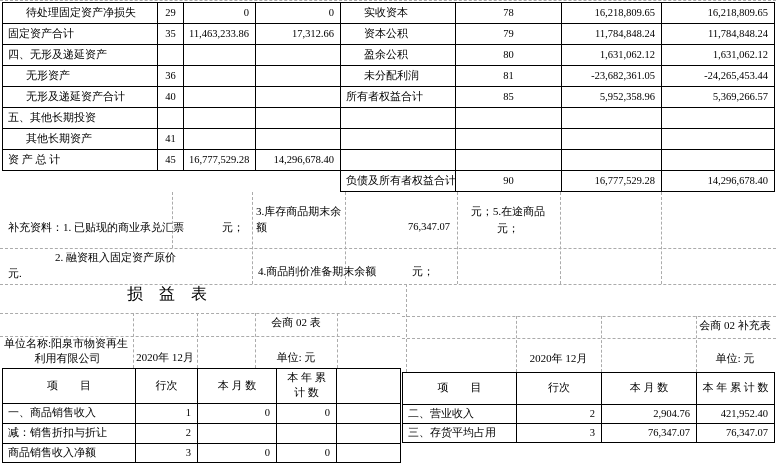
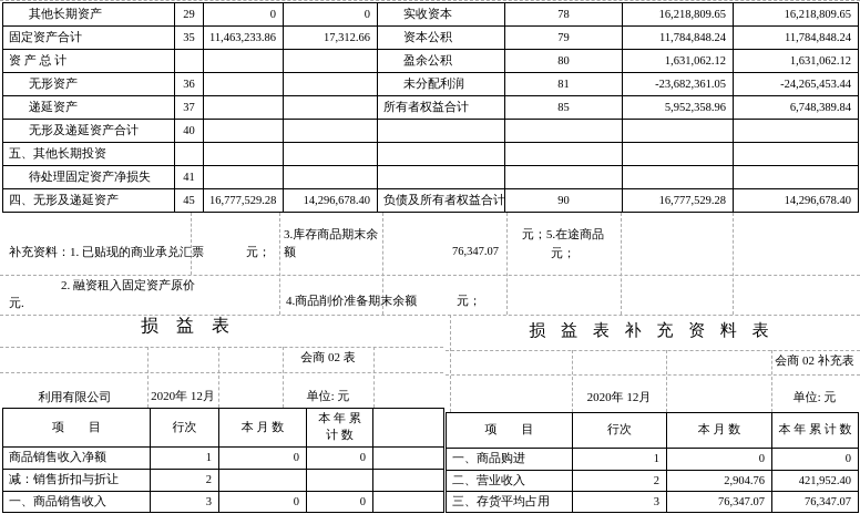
- 待处理固定资产净损失	29	0	0
+ 其他长期资产	29	0	0
  固定资产合计	35	11,463,233.86	17,312.66
- 四、无形及递延资产
+ 资 产 总 计
  无形资产	36
+ 递延资产	37
  无形及递延资产合计	40
  五、其他长期投资
- 其他长期资产	41
+ 待处理固定资产净损失	41
- 资 产 总 计	45	16,777,529.28	14,296,678.40
+ 四、无形及递延资产	45	16,777,529.28	14,296,678.40
  实收资本	78	16,218,809.65	16,218,809.65
  资本公积	79	11,784,848.24	11,784,848.24
  盈余公积	80	1,631,062.12	1,631,062.12
  未分配利润	81	-23,682,361.05	-24,265,453.44
- 所有者权益合计	85	5,952,358.96	5,369,266.57
+ 所有者权益合计	85	5,952,358.96	6,748,389.84
  负债及所有者权益合计	90	16,777,529.28	14,296,678.40
  补充资料：1. 已贴现的商业承兑汇票
  元；
  3.库存商品期末余额
  76,347.07
  元；5.在途商品
  元；
  2. 融资租入固定资产原价
  元.
  4.商品削价准备期末余额
  元；
  损 益 表
  会商 02 表
- 单位名称:阳泉市物资再生
  利用有限公司
  2020年 12月
  单位: 元
  项 目	行次	本 月 数	本 年 累 计 数
- 一、商品销售收入	1	0	0
+ 商品销售收入净额	1	0	0
  减：销售折扣与折让	2
- 商品销售收入净额	3	0	0
+ 一、商品销售收入	3	0	0
+ 损 益 表 补 充 资 料 表
  会商 02 补充表
  2020年 12月
  单位: 元
  项 目	行次	本 月 数	本 年 累 计 数
+ 一、商品购进	1	0	0
  二、营业收入	2	2,904.76	421,952.40
  三、存货平均占用	3	76,347.07	76,347.07
